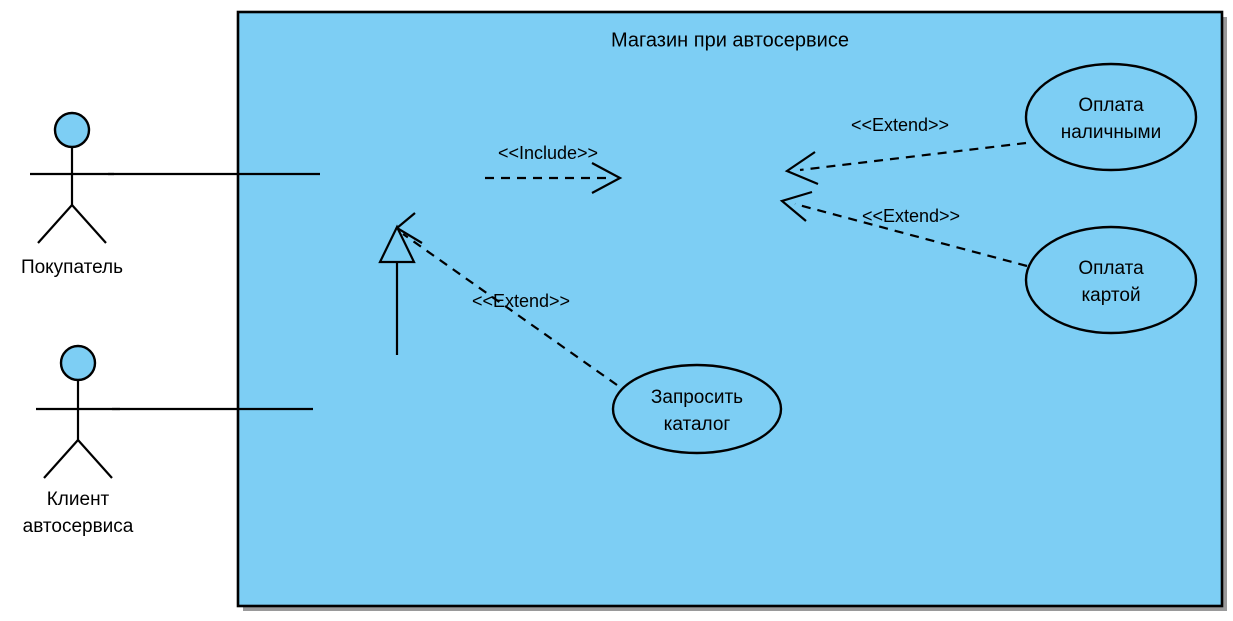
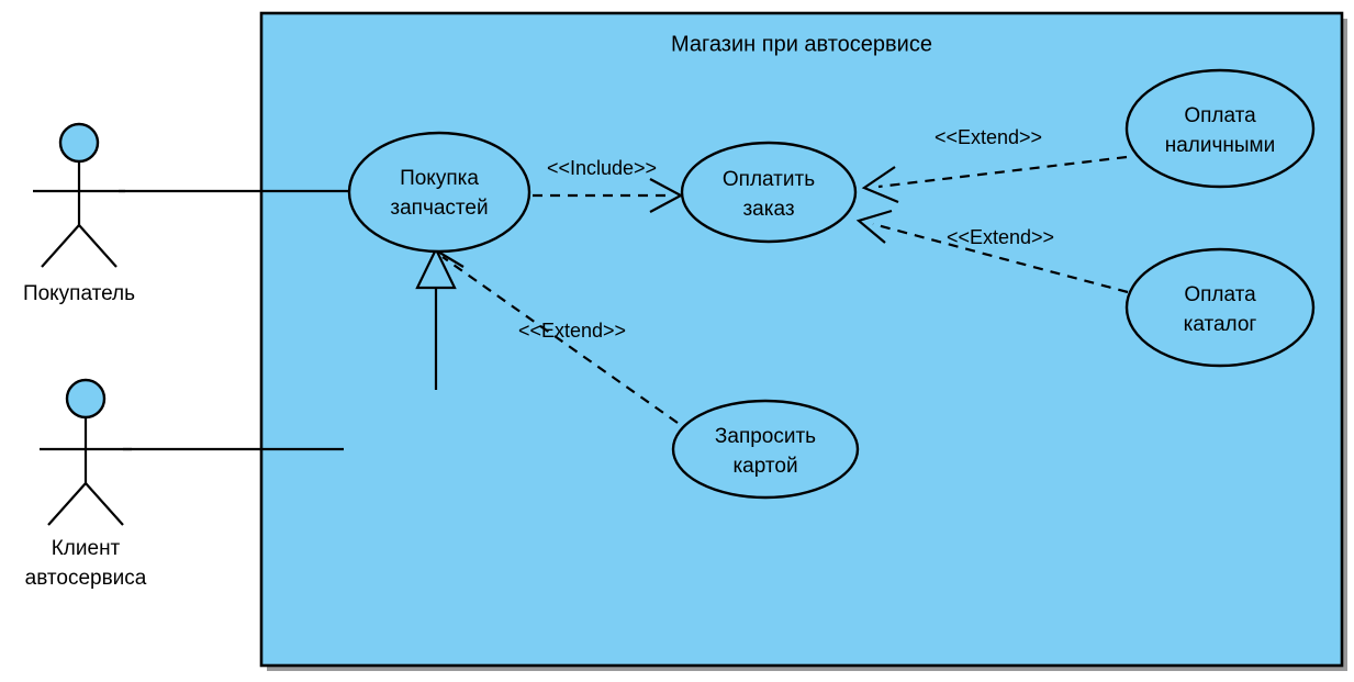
  Магазин при автосервисе
  Покупатель
  Клиент
  автосервиса
  <<Include>>
  <<Extend>>
  <<Extend>>
  <<Extend>>
+ Покупка
+ запчастей
+ Оплатить
+ заказ
  Оплата
  наличными
  Оплата
- картой
+ каталог
  Запросить
- каталог
+ картой
